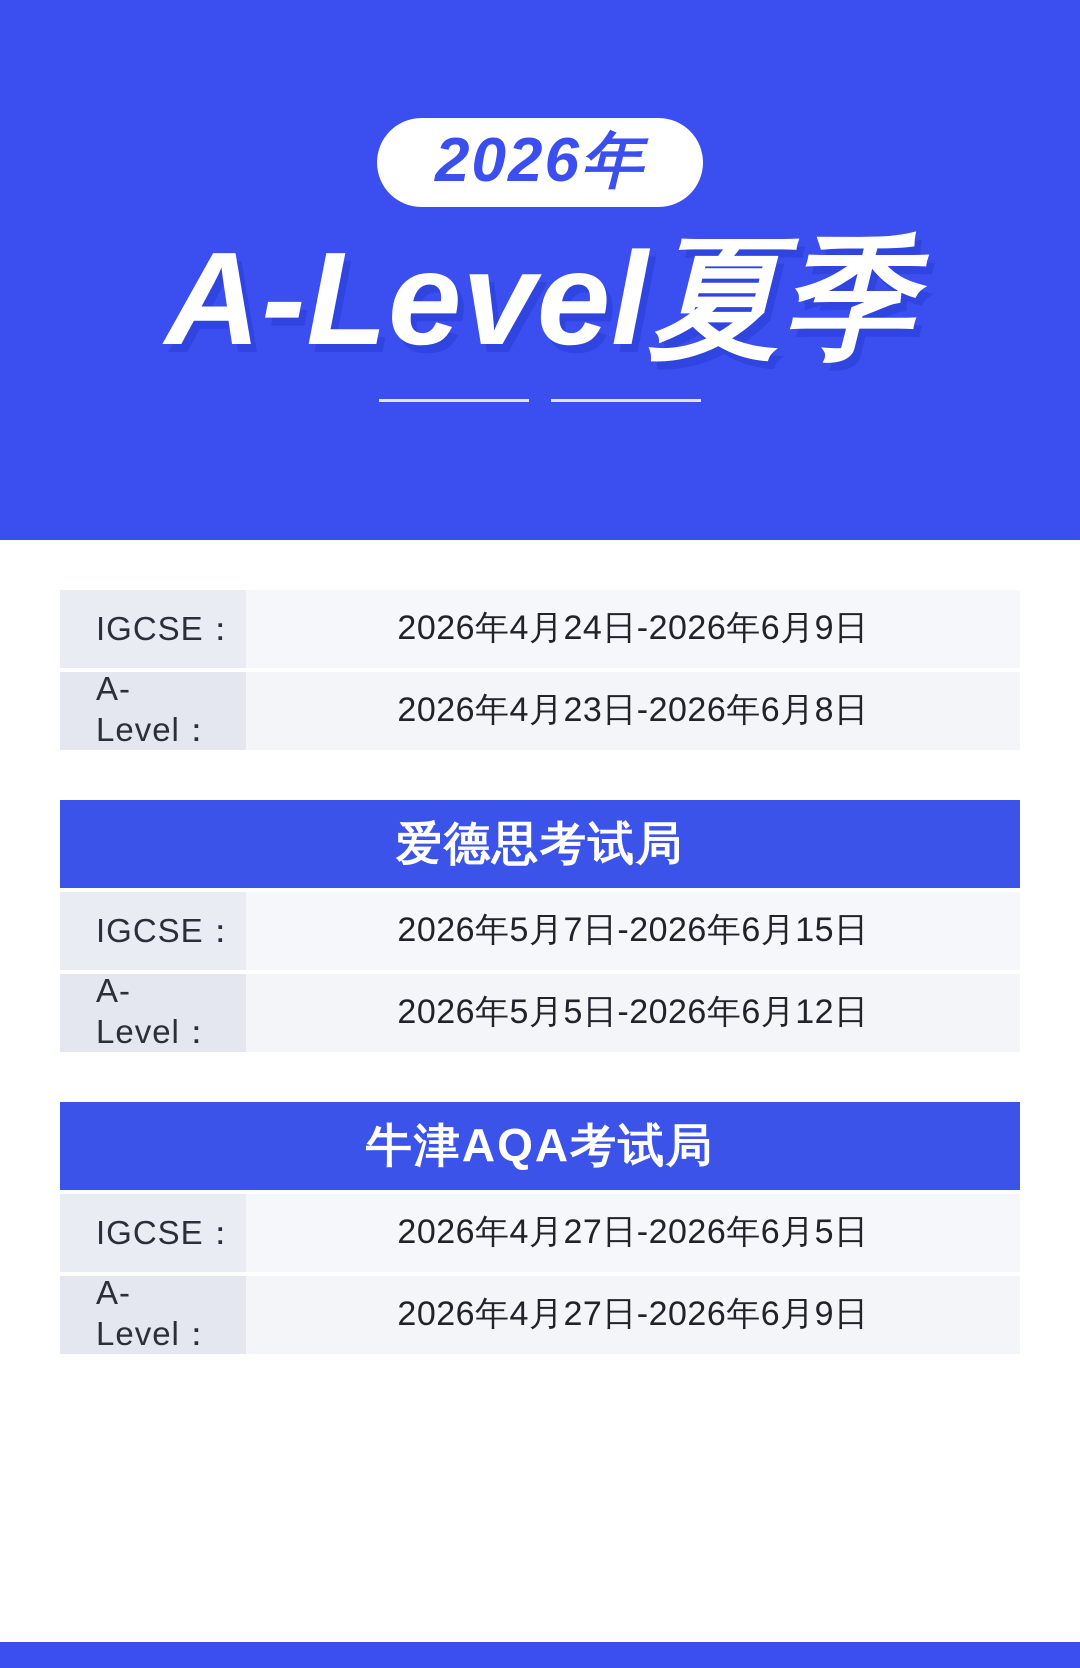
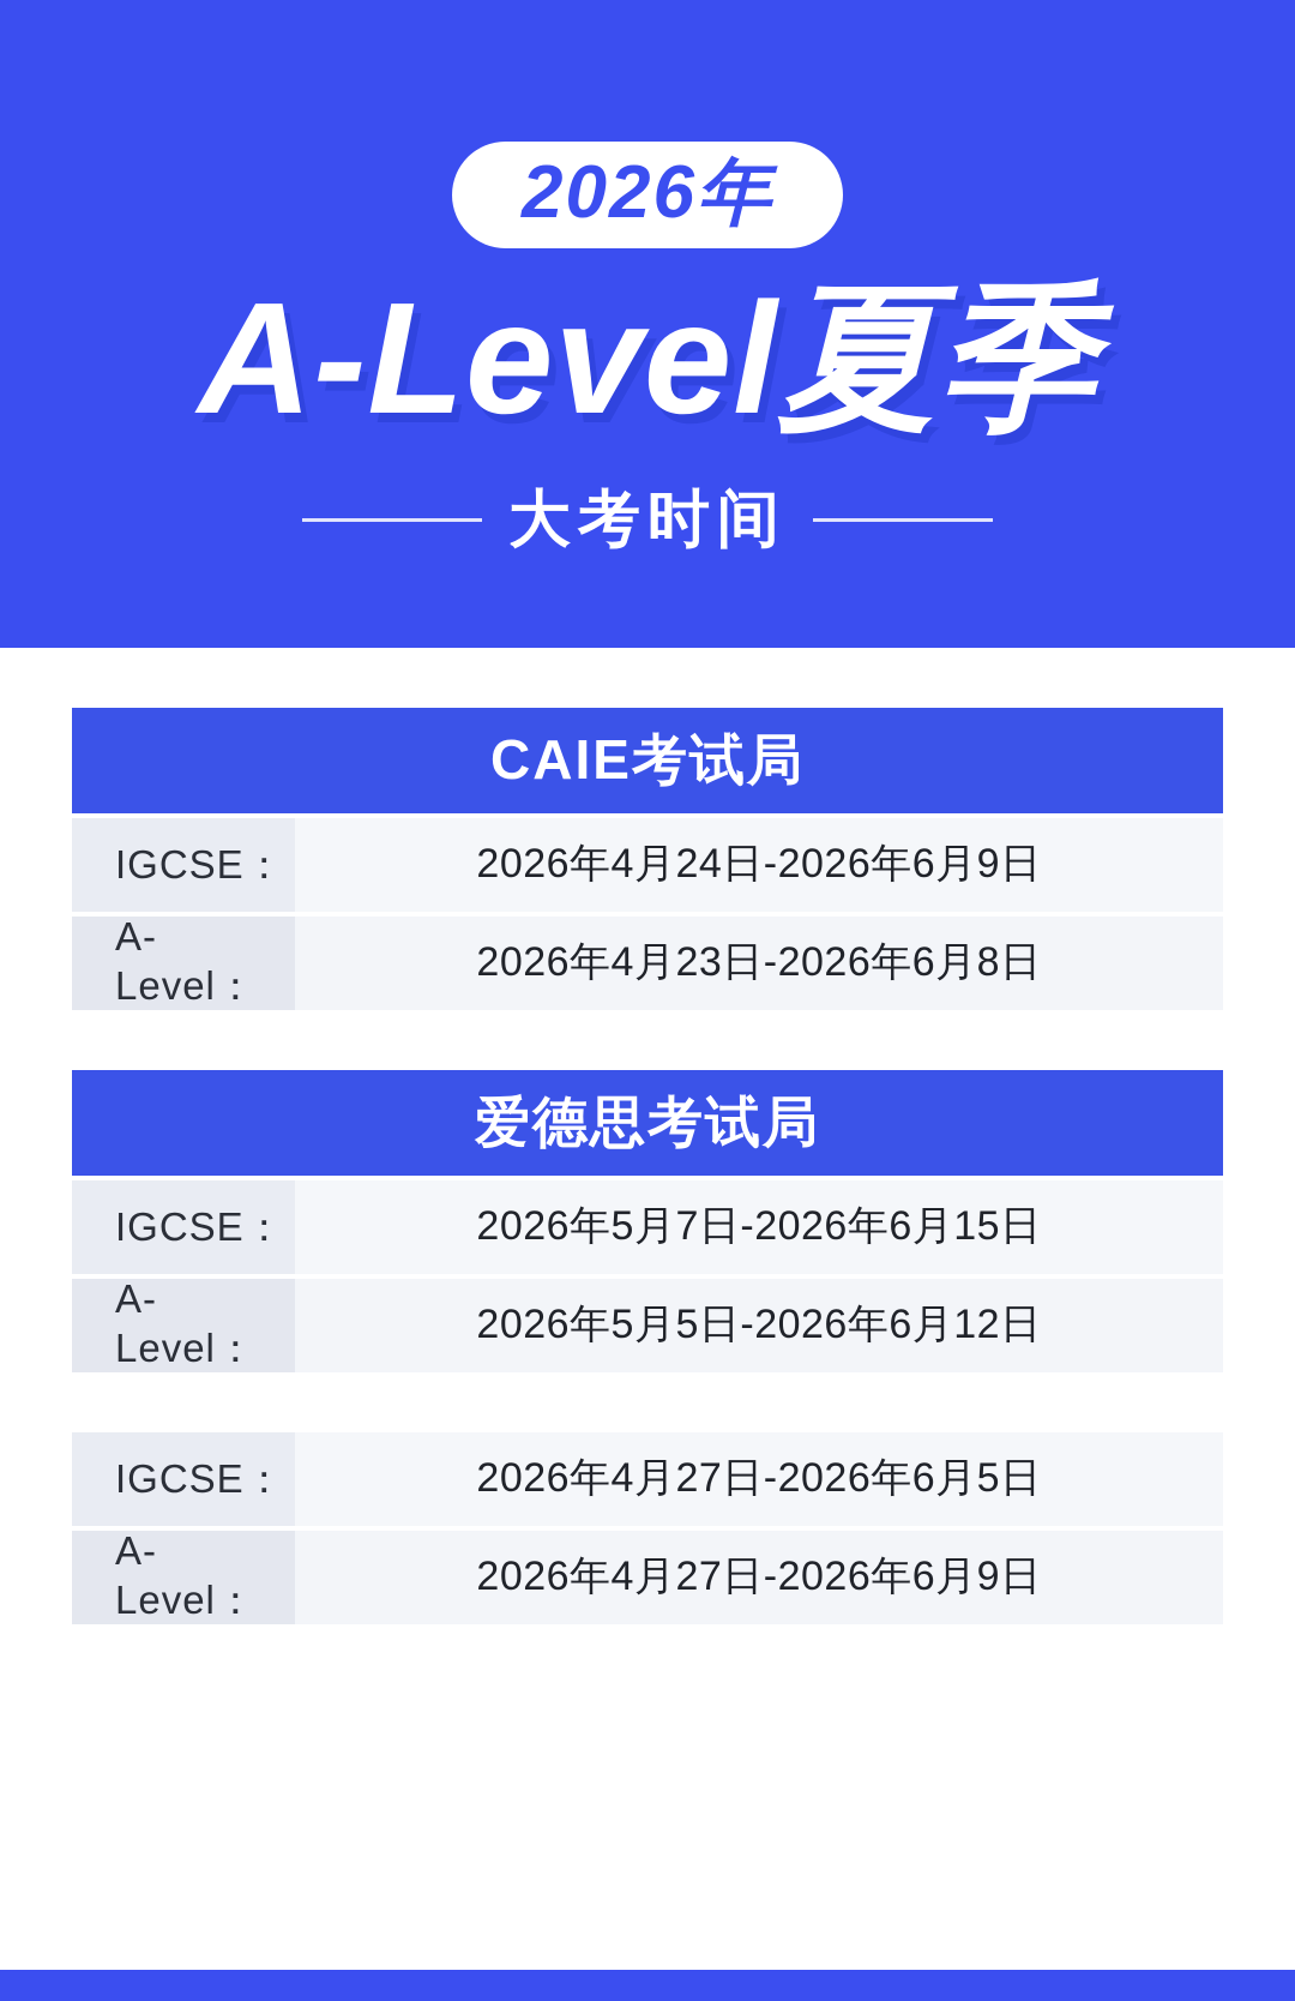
  2026年
  A-Level夏季
+ 大考时间
+ CAIE考试局
  IGCSE：
  2026年4月24日-2026年6月9日
  A-Level：
  2026年4月23日-2026年6月8日
  爱德思考试局
  IGCSE：
  2026年5月7日-2026年6月15日
  A-Level：
  2026年5月5日-2026年6月12日
- 牛津AQA考试局
  IGCSE：
  2026年4月27日-2026年6月5日
  A-Level：
  2026年4月27日-2026年6月9日
